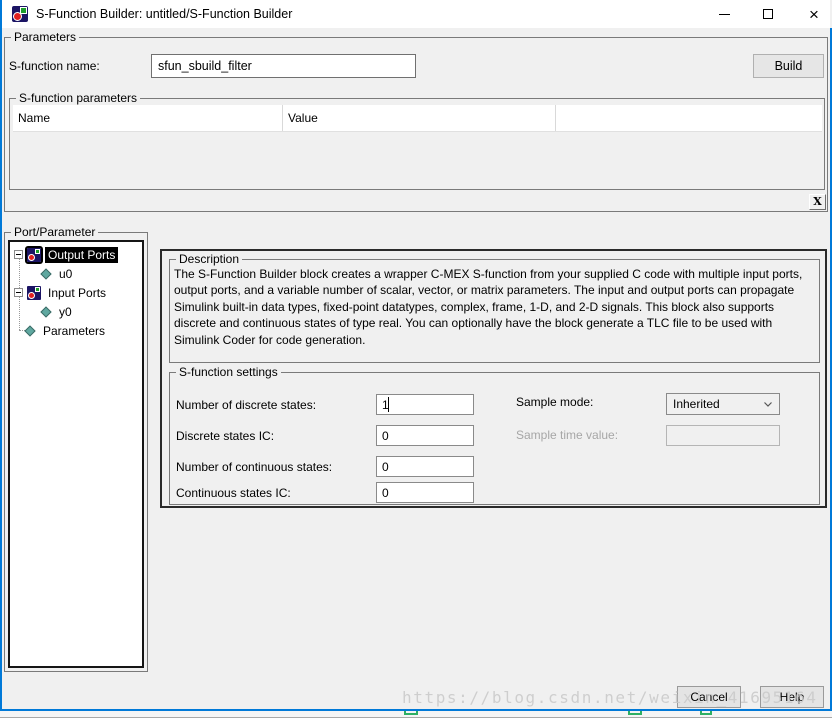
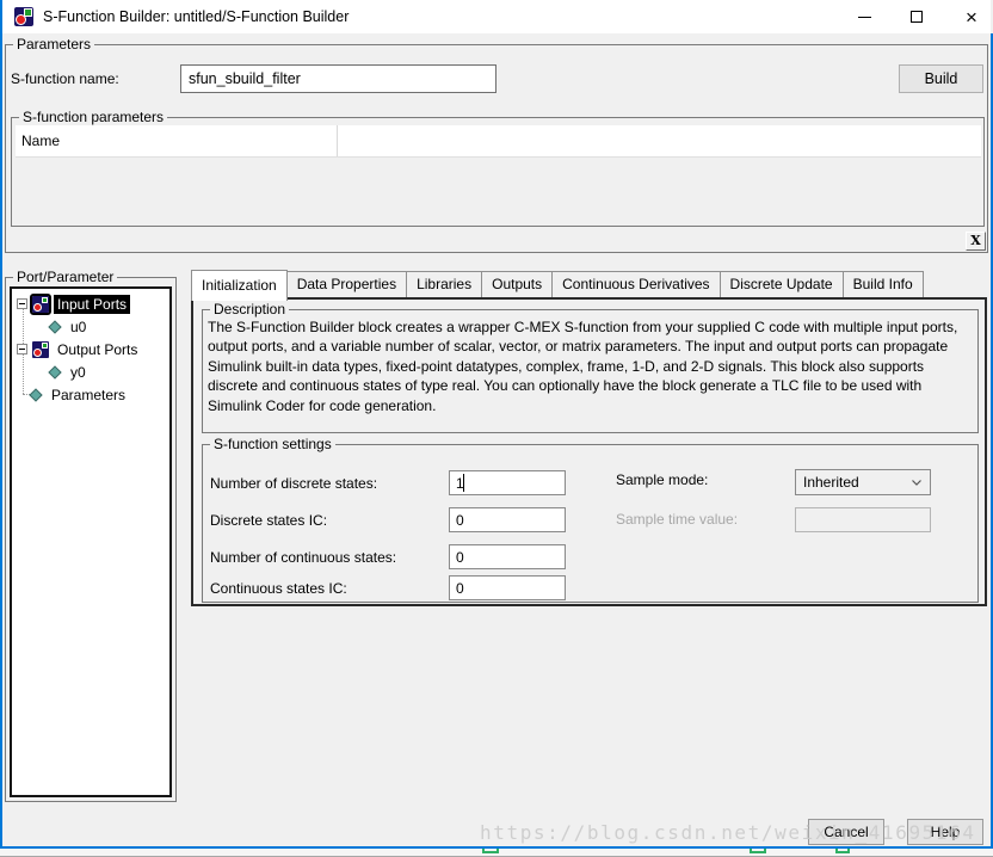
  S-Function Builder: untitled/S-Function Builder
  ×
  Parameters
  S-function name:
  sfun_sbuild_filter
  Build
  S-function parameters
  Name
- Value
  X
  Port/Parameter
- Output Ports
+ Input Ports
  u0
- Input Ports
+ Output Ports
  y0
  Parameters
+ Initialization
+ Data Properties
+ Libraries
+ Outputs
+ Continuous Derivatives
+ Discrete Update
+ Build Info
  Description
  The S-Function Builder block creates a wrapper C-MEX S-function from your supplied C code with multiple input ports, output ports, and a variable number of scalar, vector, or matrix parameters. The input and output ports can propagate Simulink built-in data types, fixed-point datatypes, complex, frame, 1-D, and 2-D signals. This block also supports discrete and continuous states of type real. You can optionally have the block generate a TLC file to be used with Simulink Coder for code generation.
  S-function settings
  Number of discrete states:
  1
  Discrete states IC:
  0
  Number of continuous states:
  0
  Continuous states IC:
  0
  Sample mode:
  Inherited
  Sample time value:
  Cancel
  Help
  https://blog.csdn.net/weixin_41695164
